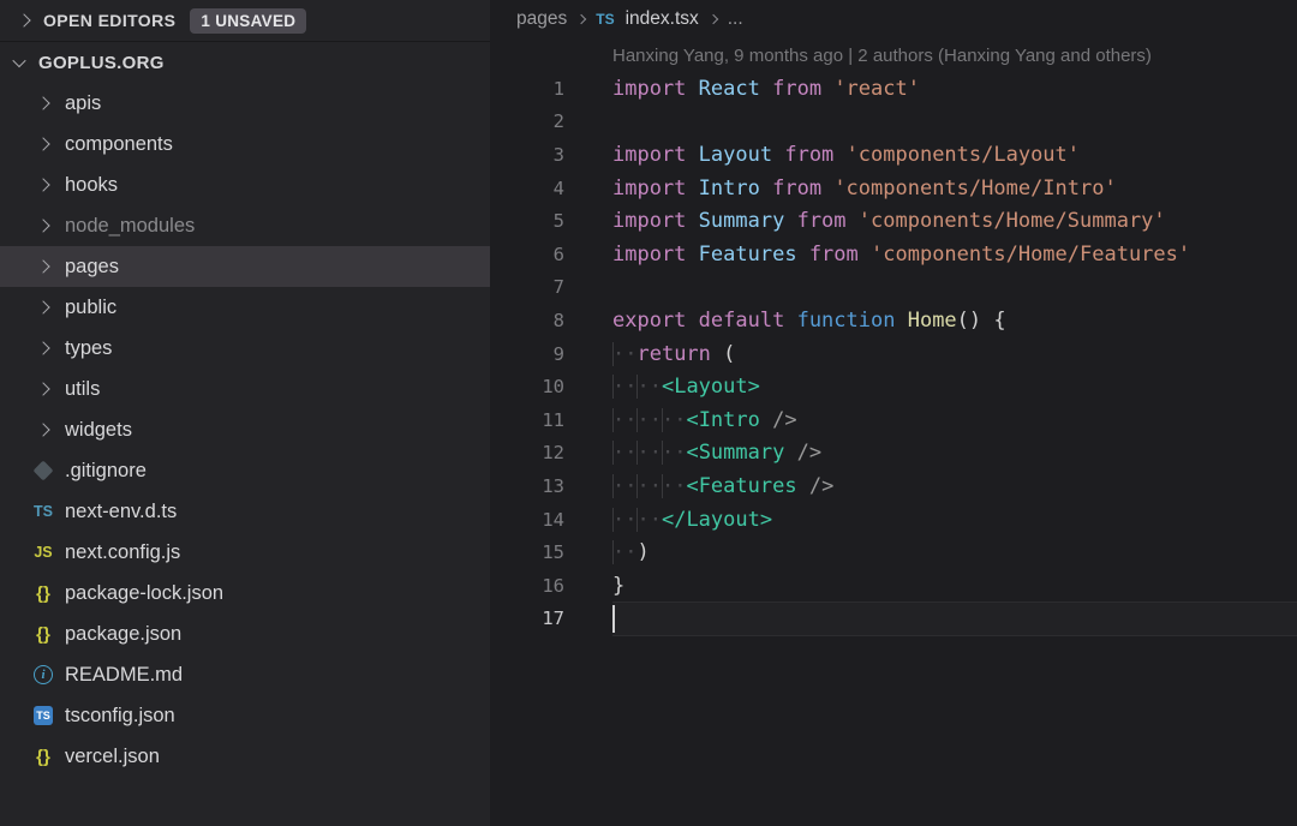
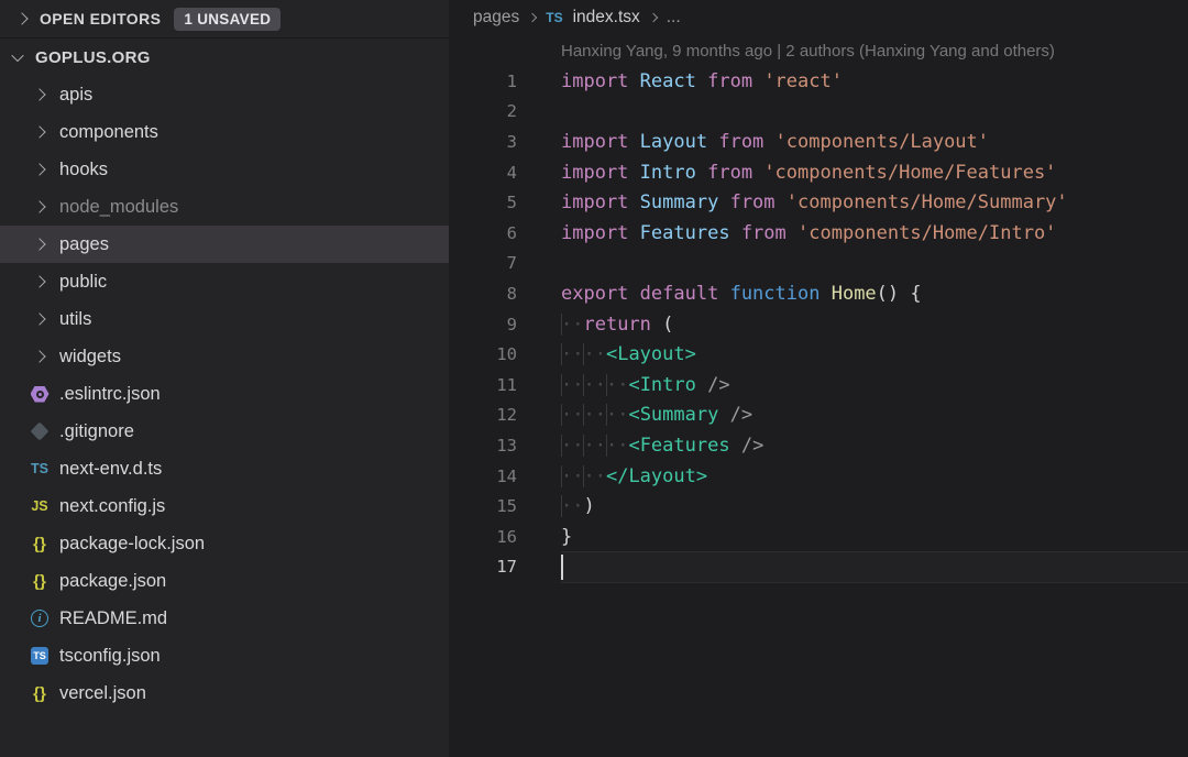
  OPEN EDITORS
  1 UNSAVED
  GOPLUS.ORG
  apis
  components
  hooks
  node_modules
  pages
  public
- types
  utils
  widgets
+ .eslintrc.json
  .gitignore
  TS
  next-env.d.ts
  JS
  next.config.js
  {}
  package-lock.json
  {}
  package.json
  i
  README.md
  TS
  tsconfig.json
  {}
  vercel.json
  pages
  TS
  index.tsx
  ...
  Hanxing Yang, 9 months ago | 2 authors (Hanxing Yang and others)
  1
  import
  React
  from
  'react'
  2
  3
  import
  Layout
  from
  'components/Layout'
  4
  import
  Intro
  from
- 'components/Home/Intro'
+ 'components/Home/Features'
  5
  import
  Summary
  from
  'components/Home/Summary'
  6
  import
  Features
  from
- 'components/Home/Features'
+ 'components/Home/Intro'
  7
  8
  export
  default
  function
  Home
  ()
  {
  9
  ··
  return
  (
  10
  ··
  ··
  <Layout>
  11
  ··
  ··
  ··
  <Intro
  />
  12
  ··
  ··
  ··
  <Summary
  />
  13
  ··
  ··
  ··
  <Features
  />
  14
  ··
  ··
  </Layout>
  15
  ··
  )
  16
  }
  17
